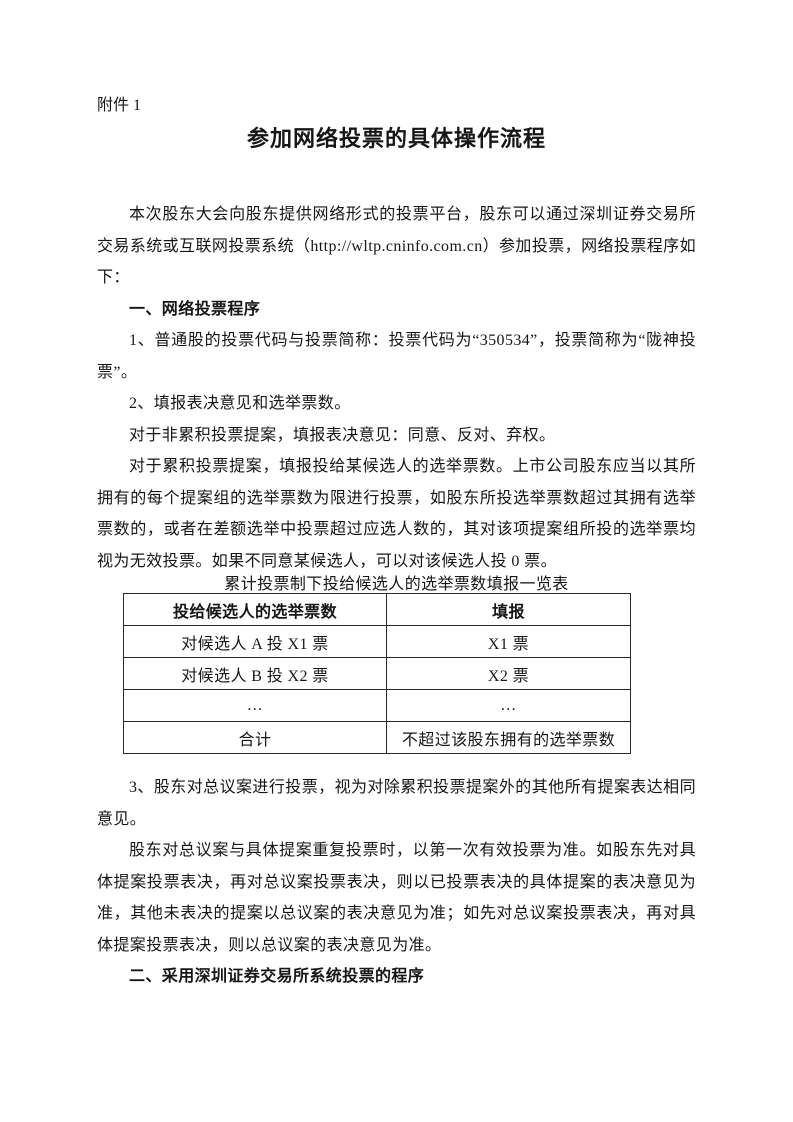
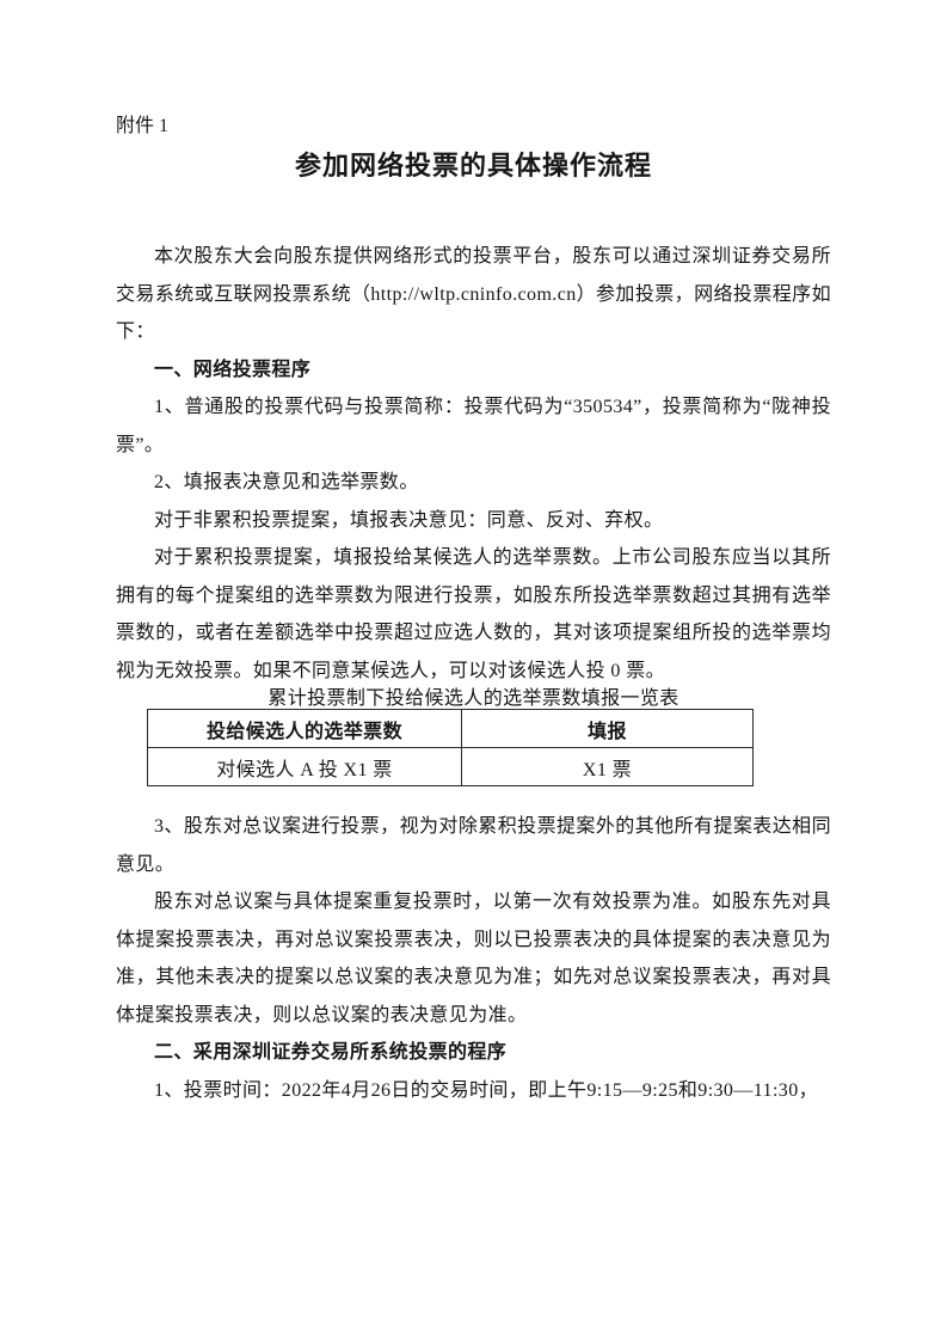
  附件 1
  参加网络投票的具体操作流程
  本次股东大会向股东提供网络形式的投票平台，股东可以通过深圳证券交易所交易系统或互联网投票系统（http://wltp.cninfo.com.cn）参加投票，网络投票程序如下：
  一、网络投票程序
  1、普通股的投票代码与投票简称：投票代码为“350534”，投票简称为“陇神投票”。
  2、填报表决意见和选举票数。
  对于非累积投票提案，填报表决意见：同意、反对、弃权。
  对于累积投票提案，填报投给某候选人的选举票数。上市公司股东应当以其所拥有的每个提案组的选举票数为限进行投票，如股东所投选举票数超过其拥有选举票数的，或者在差额选举中投票超过应选人数的，其对该项提案组所投的选举票均视为无效投票。如果不同意某候选人，可以对该候选人投 0 票。
  累计投票制下投给候选人的选举票数填报一览表
  投给候选人的选举票数	填报
  对候选人 A 投 X1 票	X1 票
- 对候选人 B 投 X2 票	X2 票
- …	…
- 合计	不超过该股东拥有的选举票数
  3、股东对总议案进行投票，视为对除累积投票提案外的其他所有提案表达相同意见。
  股东对总议案与具体提案重复投票时，以第一次有效投票为准。如股东先对具体提案投票表决，再对总议案投票表决，则以已投票表决的具体提案的表决意见为准，其他未表决的提案以总议案的表决意见为准；如先对总议案投票表决，再对具体提案投票表决，则以总议案的表决意见为准。
  二、采用深圳证券交易所系统投票的程序
+ 1、投票时间：2022年4月26日的交易时间，即上午9:15—9:25和9:30—11:30，
